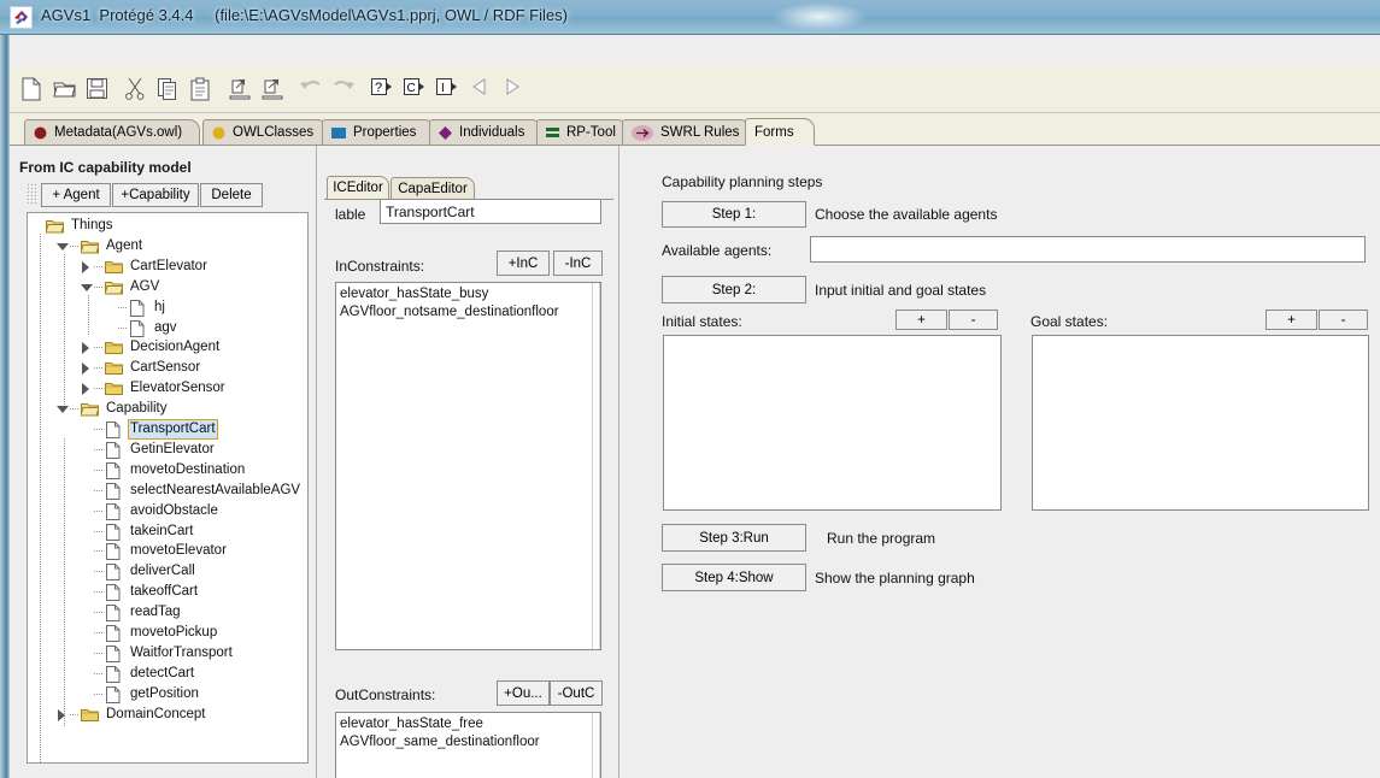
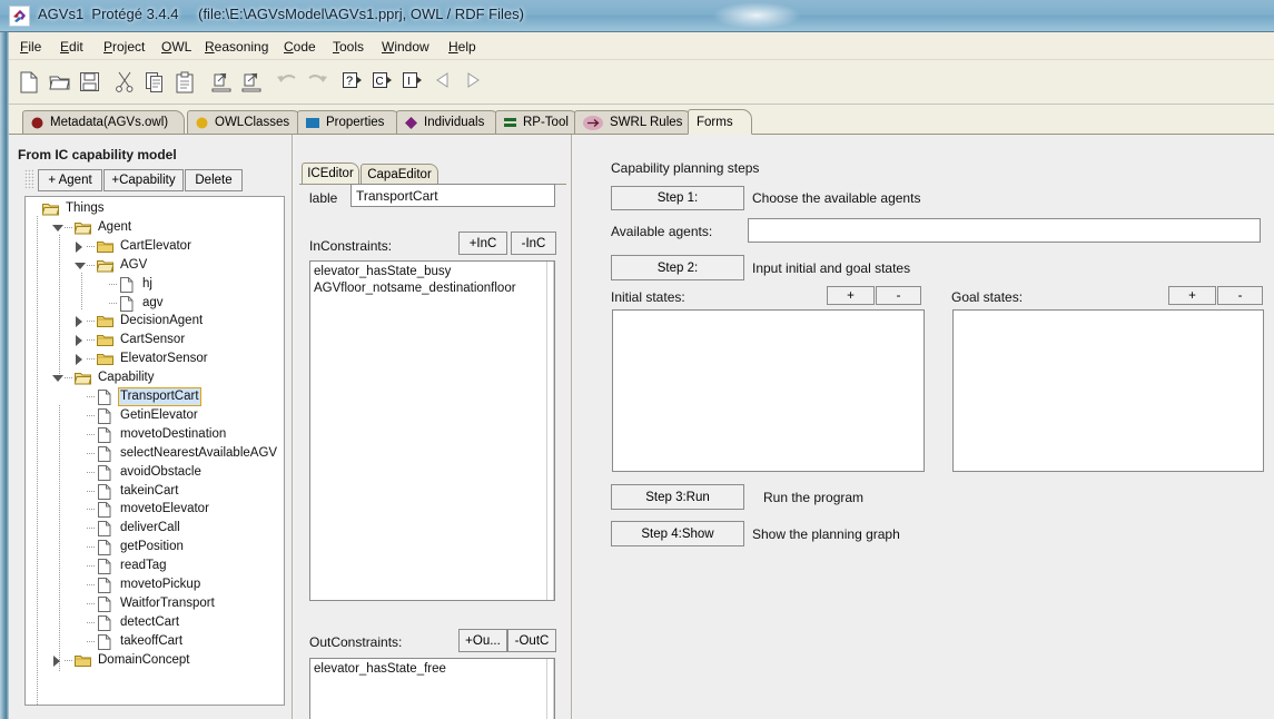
  AGVs1 Protégé 3.4.4 (file:\E:\AGVsModel\AGVs1.pprj, OWL / RDF Files)
+ File
+ Edit
+ Project
+ OWL
+ Reasoning
+ Code
+ Tools
+ Window
+ Help
  ?
  C
  I
  Metadata(AGVs.owl)
  OWLClasses
  Properties
  Individuals
  RP-Tool
  SWRL Rules
  Forms
  From IC capability model
  + Agent
  +Capability
  Delete
  Things
  Agent
  CartElevator
  AGV
  hj
  agv
  DecisionAgent
  CartSensor
  ElevatorSensor
  Capability
  TransportCart
  GetinElevator
  movetoDestination
  selectNearestAvailableAGV
  avoidObstacle
  takeinCart
  movetoElevator
  deliverCall
- takeoffCart
+ getPosition
  readTag
  movetoPickup
  WaitforTransport
  detectCart
- getPosition
+ takeoffCart
  DomainConcept
  ICEditor
  CapaEditor
  lable
  TransportCart
  InConstraints:
  +InC
  -InC
  elevator_hasState_busy
  AGVfloor_notsame_destinationfloor
  OutConstraints:
  +Ou...
  -OutC
  elevator_hasState_free
- AGVfloor_same_destinationfloor
  Capability planning steps
  Step 1:
  Choose the available agents
  Available agents:
  Step 2:
  Input initial and goal states
  Initial states:
  +
  -
  Goal states:
  +
  -
  Step 3:Run
  Run the program
  Step 4:Show
  Show the planning graph
